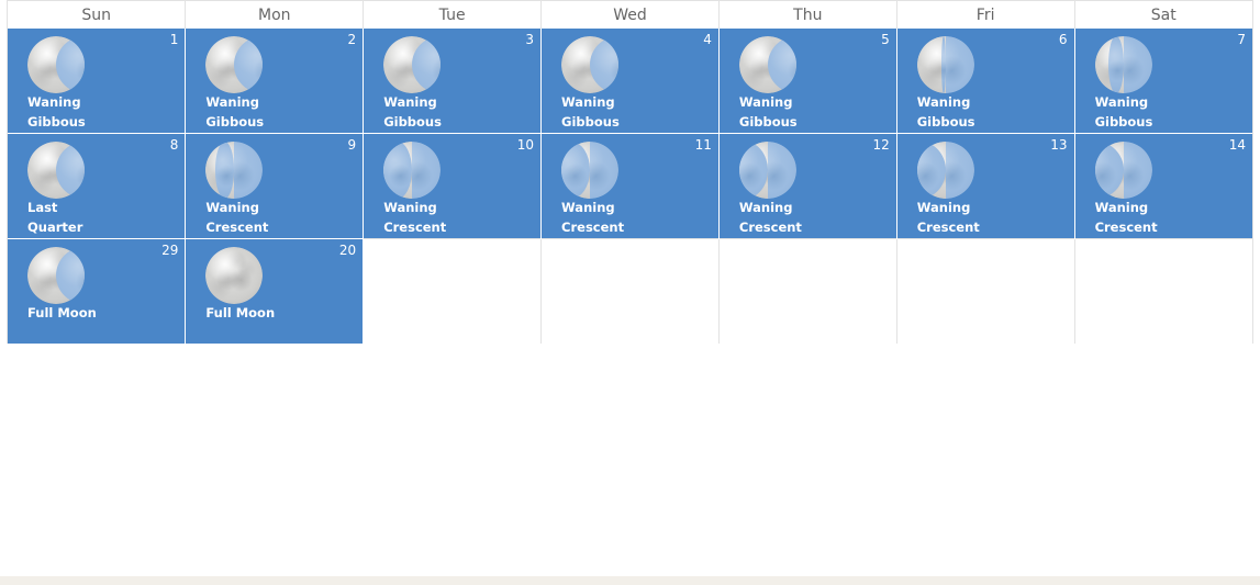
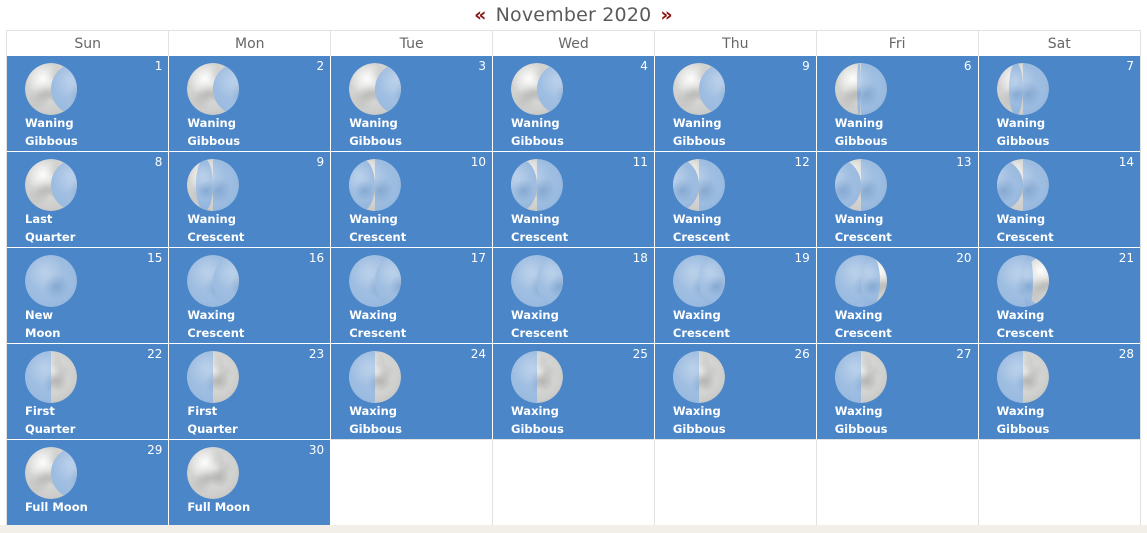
+ « November 2020 »
  Sun	Mon	Tue	Wed	Thu	Fri	Sat
- 1WaningGibbous	2WaningGibbous	3WaningGibbous	4WaningGibbous	5WaningGibbous	6WaningGibbous	7WaningGibbous
+ 1WaningGibbous	2WaningGibbous	3WaningGibbous	4WaningGibbous	9WaningGibbous	6WaningGibbous	7WaningGibbous
  8LastQuarter	9WaningCrescent	10WaningCrescent	11WaningCrescent	12WaningCrescent	13WaningCrescent	14WaningCrescent
+ 15NewMoon	16WaxingCrescent	17WaxingCrescent	18WaxingCrescent	19WaxingCrescent	20WaxingCrescent	21WaxingCrescent
+ 22FirstQuarter	23FirstQuarter	24WaxingGibbous	25WaxingGibbous	26WaxingGibbous	27WaxingGibbous	28WaxingGibbous
- 29Full Moon	20Full Moon
+ 29Full Moon	30Full Moon
